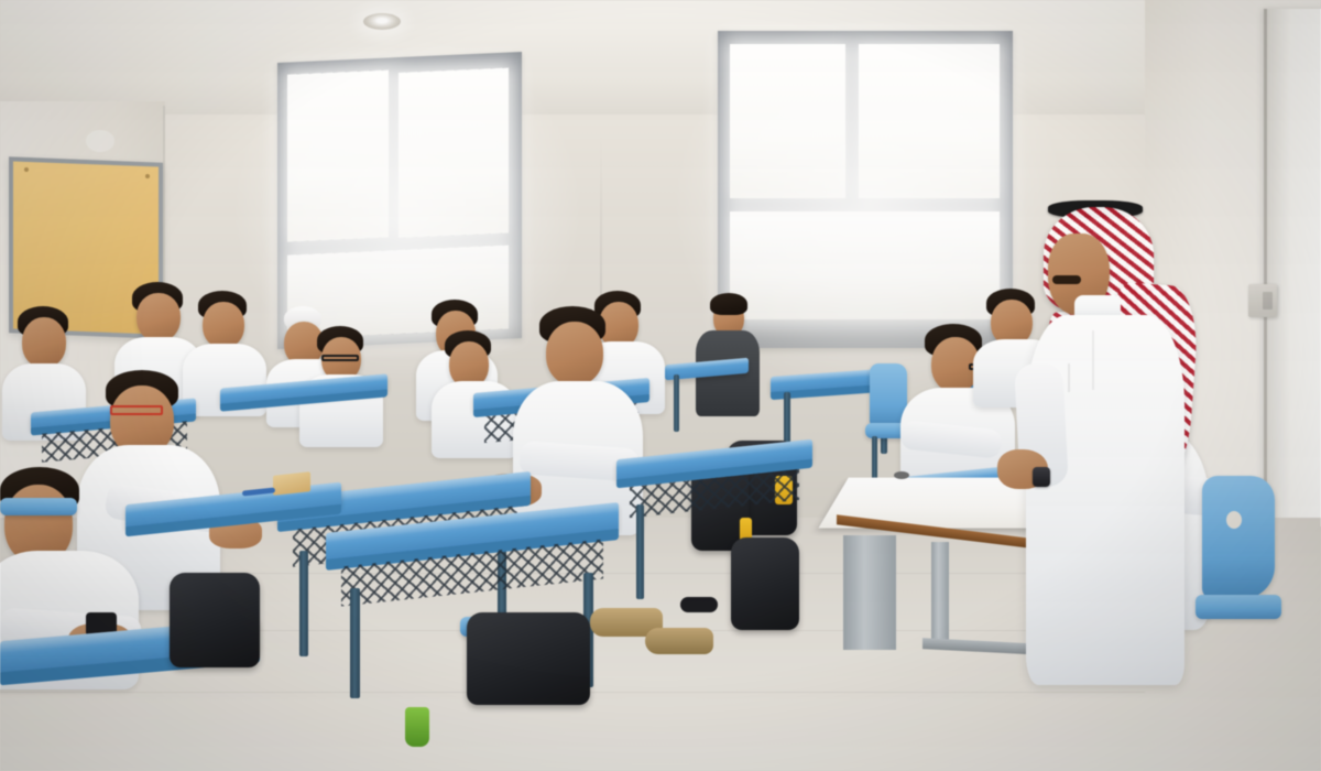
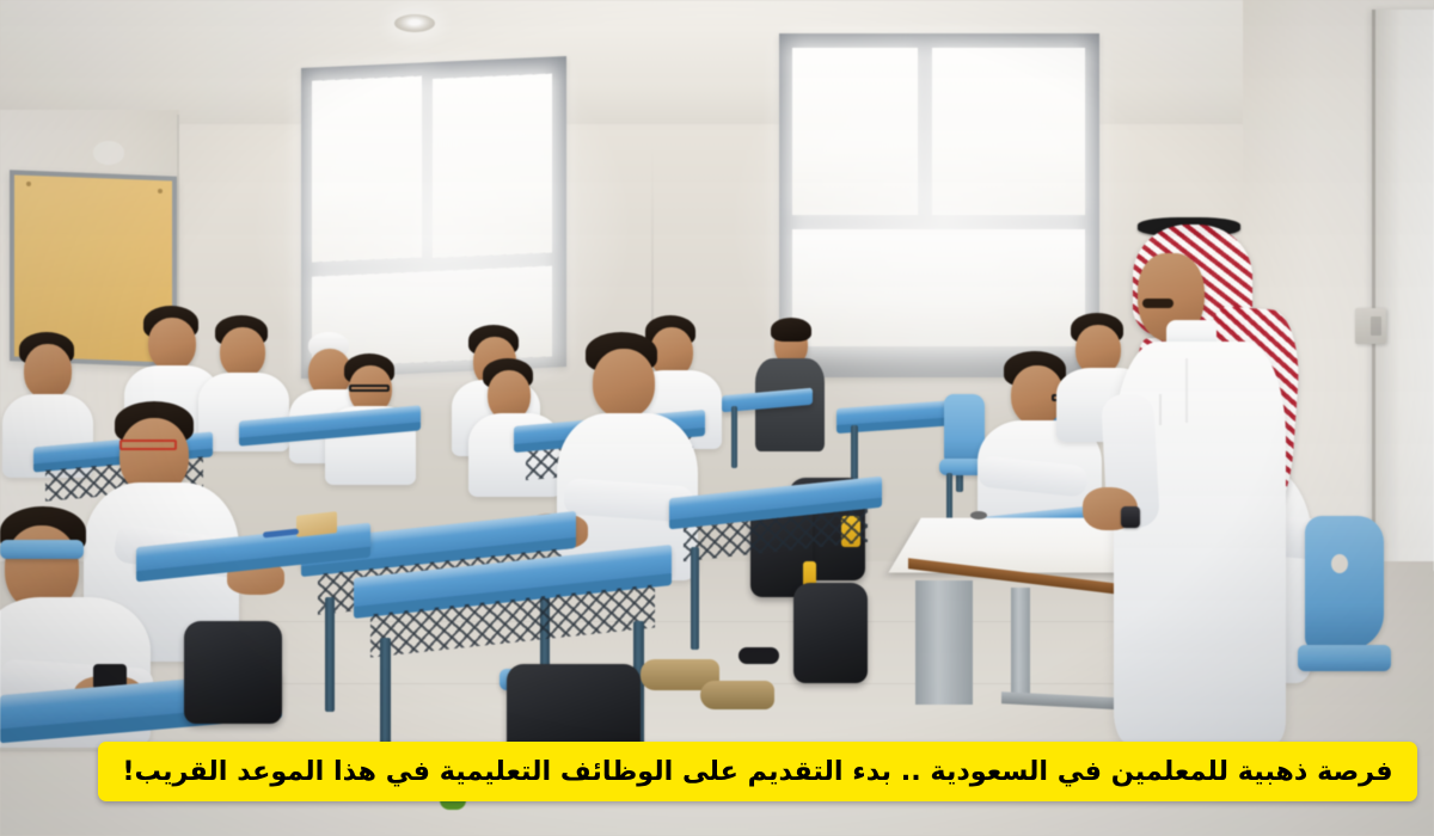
+ فرصة ذهبية للمعلمين في السعودية .. بدء التقديم على الوظائف التعليمية في هذا الموعد القريب!
